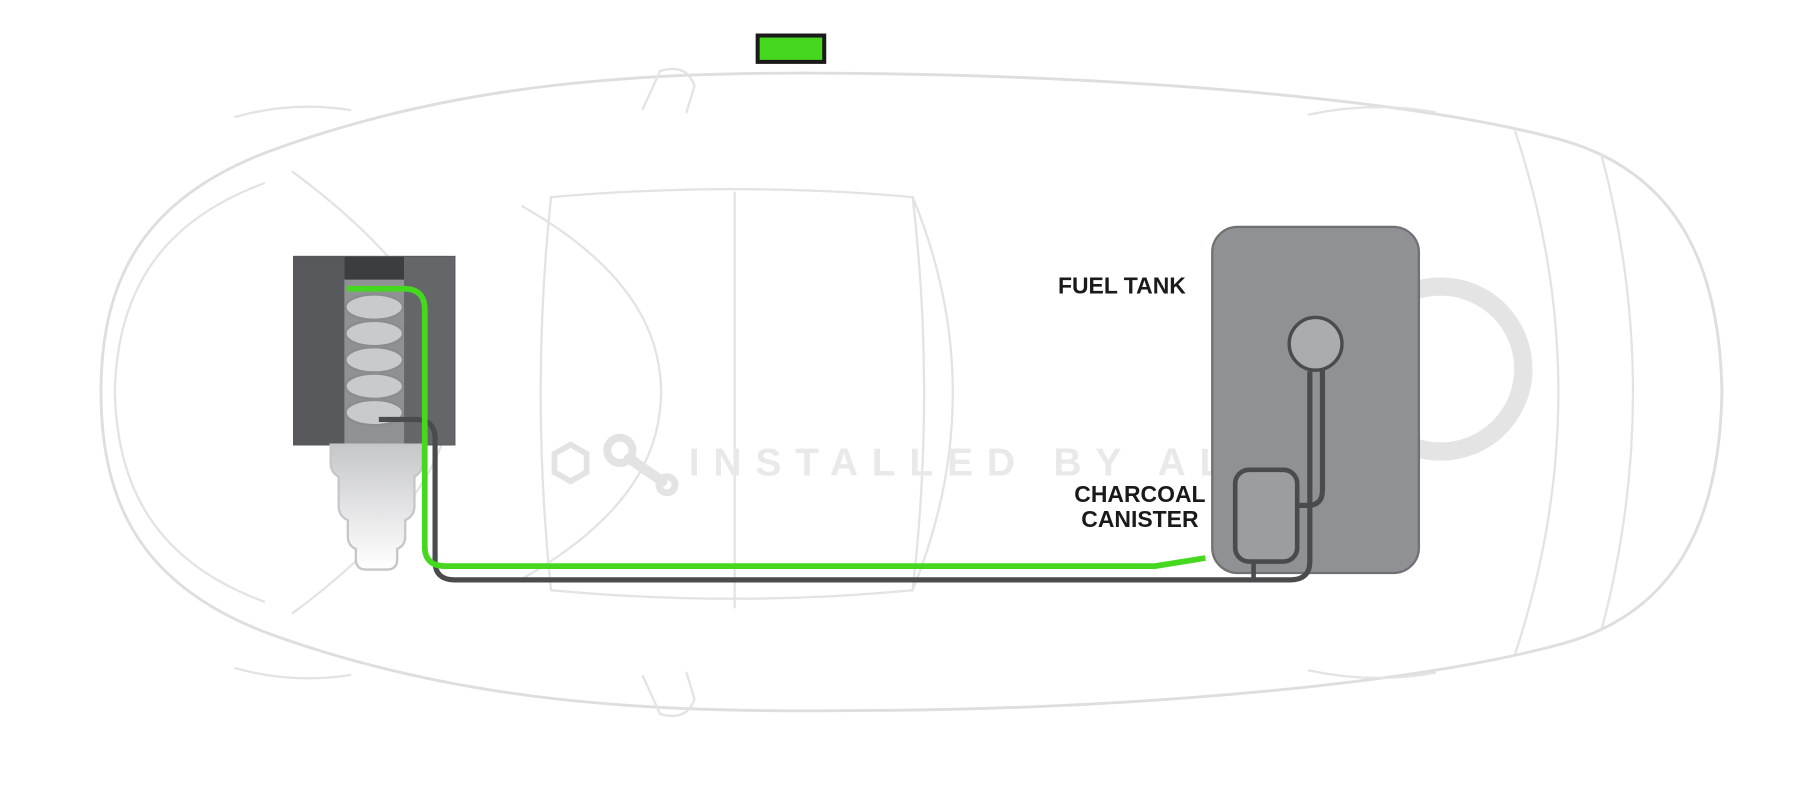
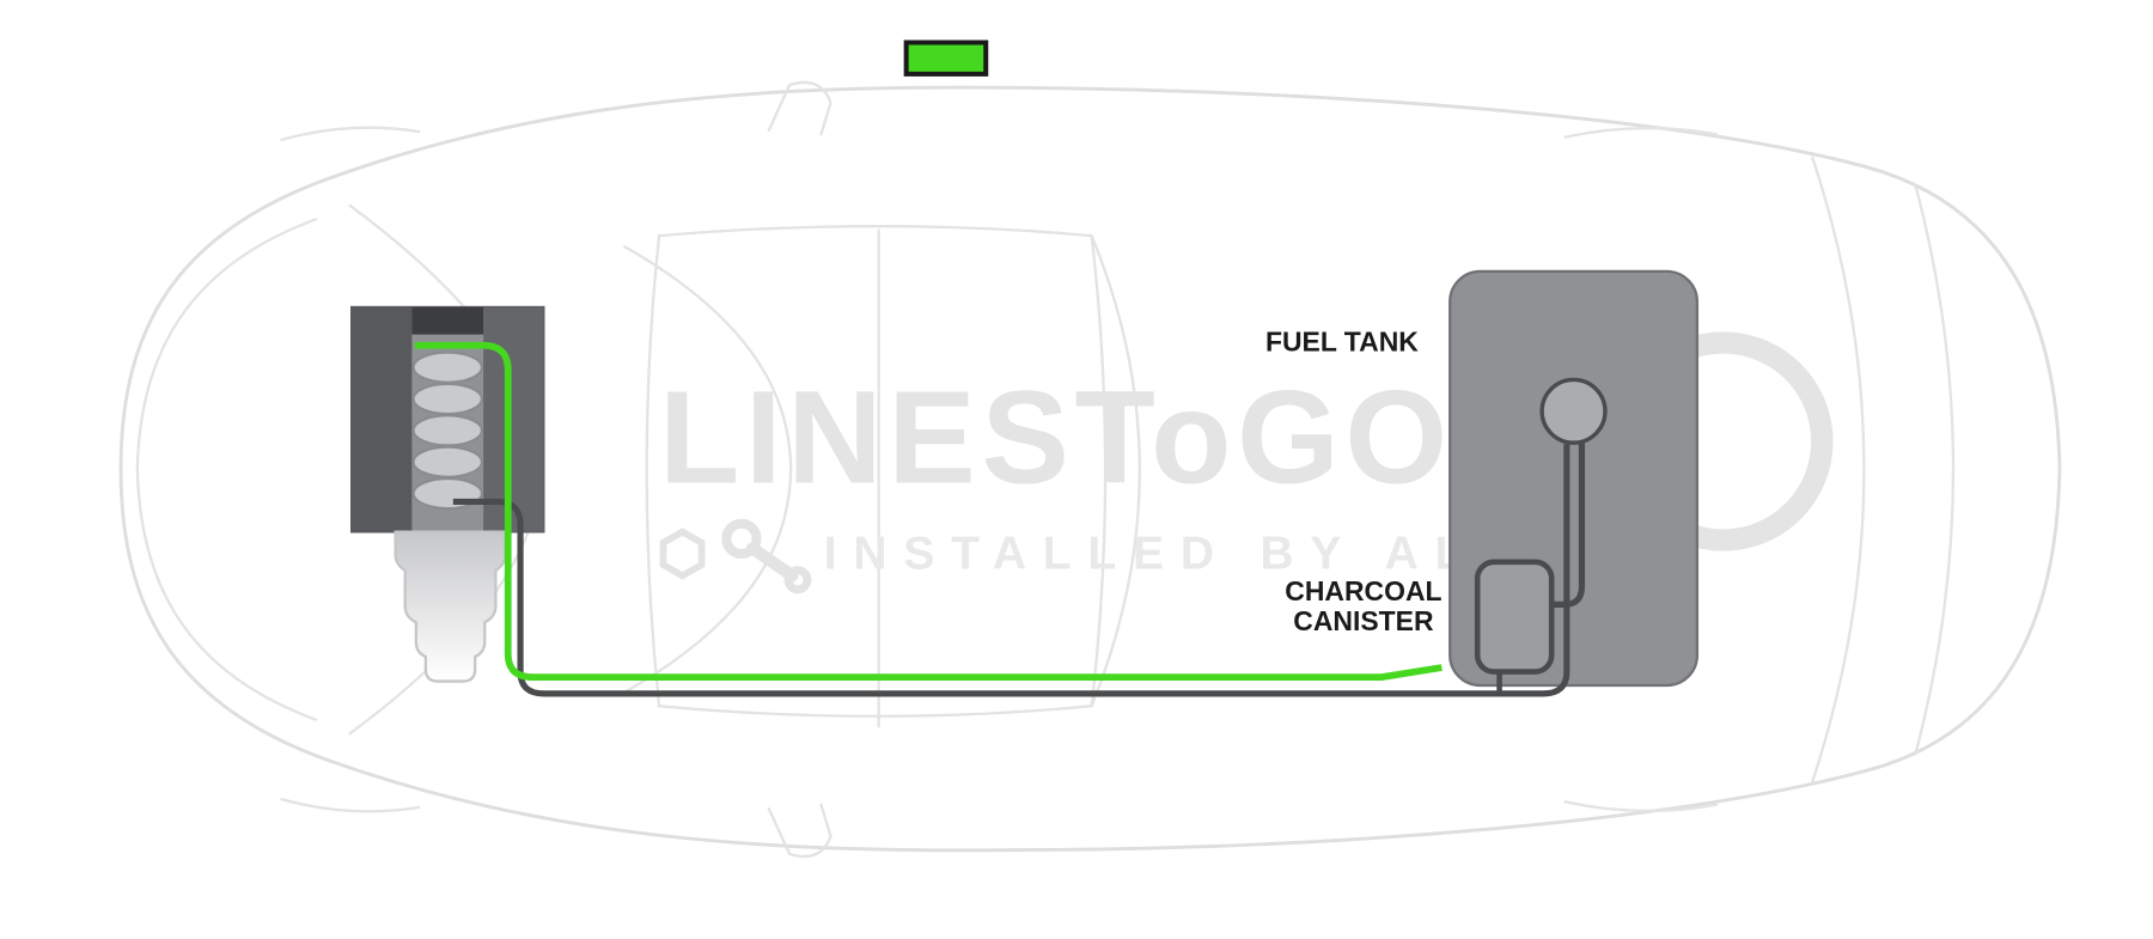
+ LINESToGO
  INSTALLED BY A
  FUEL TANK
  CHARCOAL
  CANISTER
